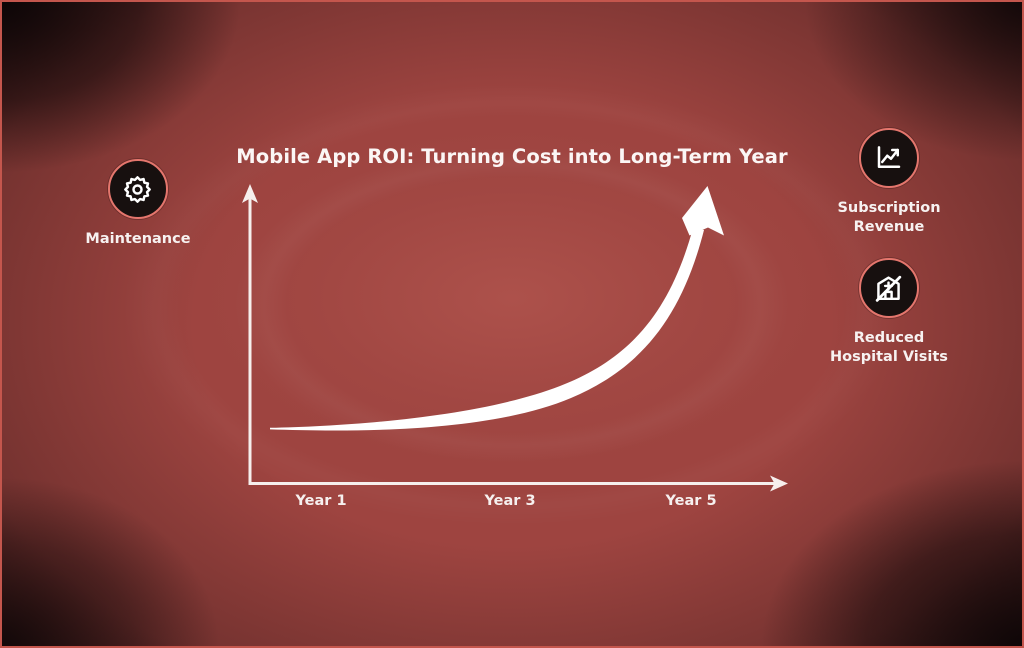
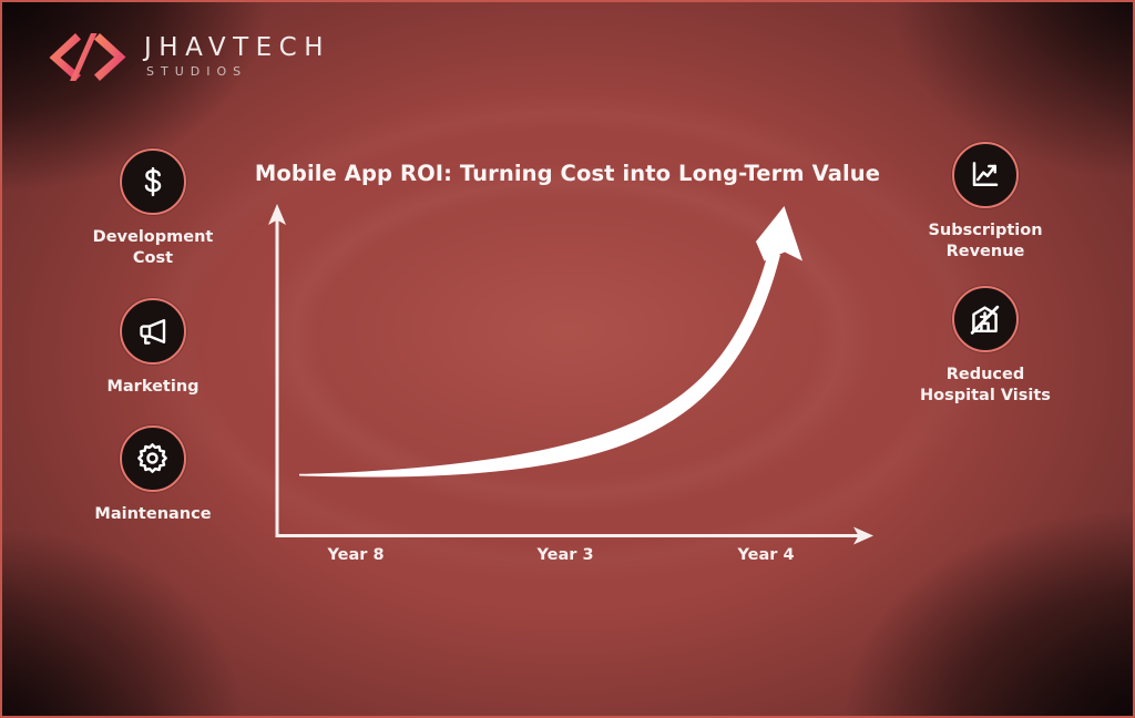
+ JHAVTECH
+ STUDIOS
- Mobile App ROI: Turning Cost into Long-Term Year
+ Mobile App ROI: Turning Cost into Long-Term Value
- Year 1
+ Year 8
  Year 3
- Year 5
+ Year 4
+ Development
+ Cost
+ Marketing
  Maintenance
  Subscription
  Revenue
  Reduced
  Hospital Visits
